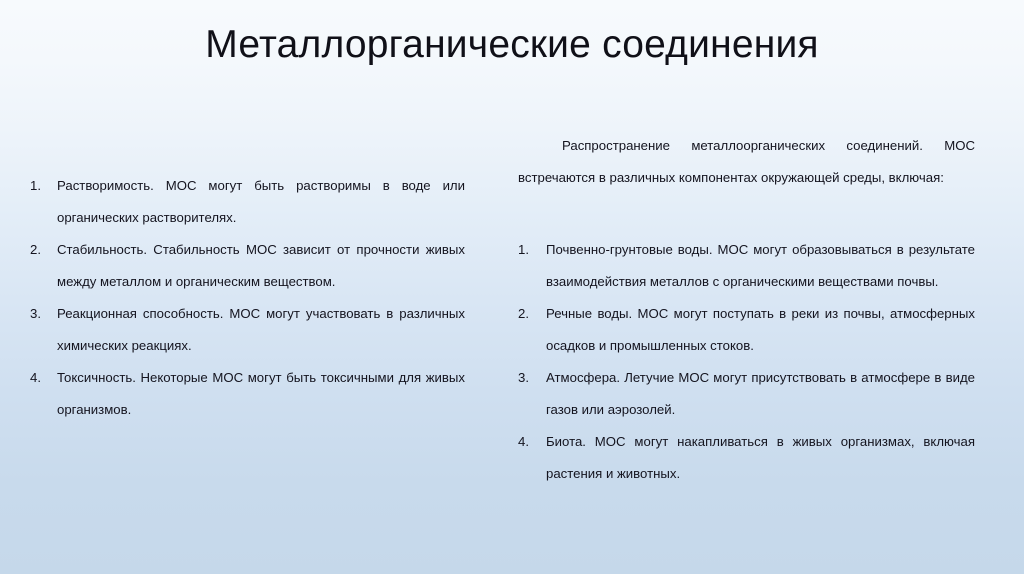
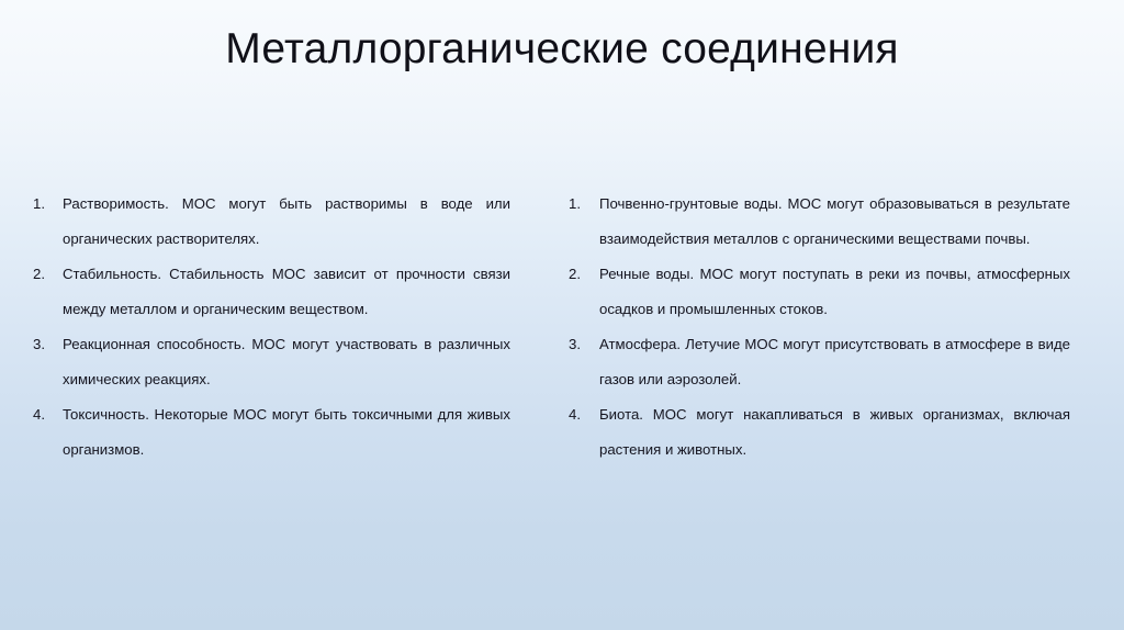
  Металлорганические соединения
  1.
  Растворимость. МОС могут быть растворимы в воде или органических растворителях.
  2.
- Стабильность. Стабильность МОС зависит от прочности живых между металлом и органическим веществом.
+ Стабильность. Стабильность МОС зависит от прочности связи между металлом и органическим веществом.
  3.
  Реакционная способность. МОС могут участвовать в различных химических реакциях.
  4.
  Токсичность. Некоторые МОС могут быть токсичными для живых организмов.
- Распространение металлоорганических соединений. МОС встречаются в различных компонентах окружающей среды, включая:
  1.
  Почвенно-грунтовые воды. МОС могут образовываться в результате взаимодействия металлов с органическими веществами почвы.
  2.
  Речные воды. МОС могут поступать в реки из почвы, атмосферных осадков и промышленных стоков.
  3.
  Атмосфера. Летучие МОС могут присутствовать в атмосфере в виде газов или аэрозолей.
  4.
  Биота. МОС могут накапливаться в живых организмах, включая растения и животных.
